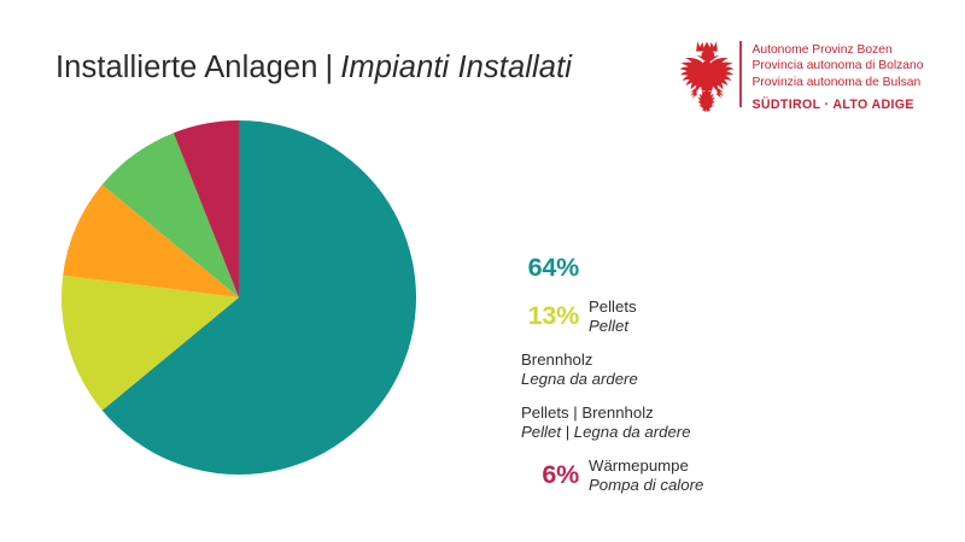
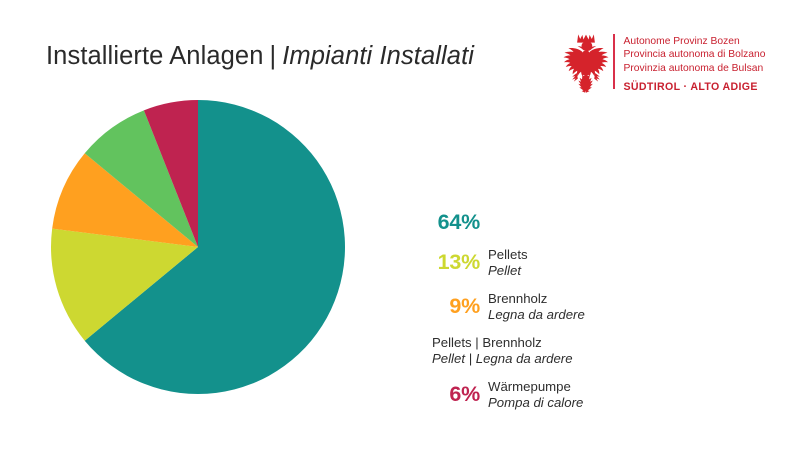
  Installierte Anlagen | Impianti Installati
  Autonome Provinz Bozen
  Provincia autonoma di Bolzano
  Provinzia autonoma de Bulsan
  SÜDTIROL · ALTO ADIGE
  64%
  13%
  Pellets
  Pellet
+ 9%
  Brennholz
  Legna da ardere
  Pellets | Brennholz
  Pellet | Legna da ardere
  6%
  Wärmepumpe
  Pompa di calore
